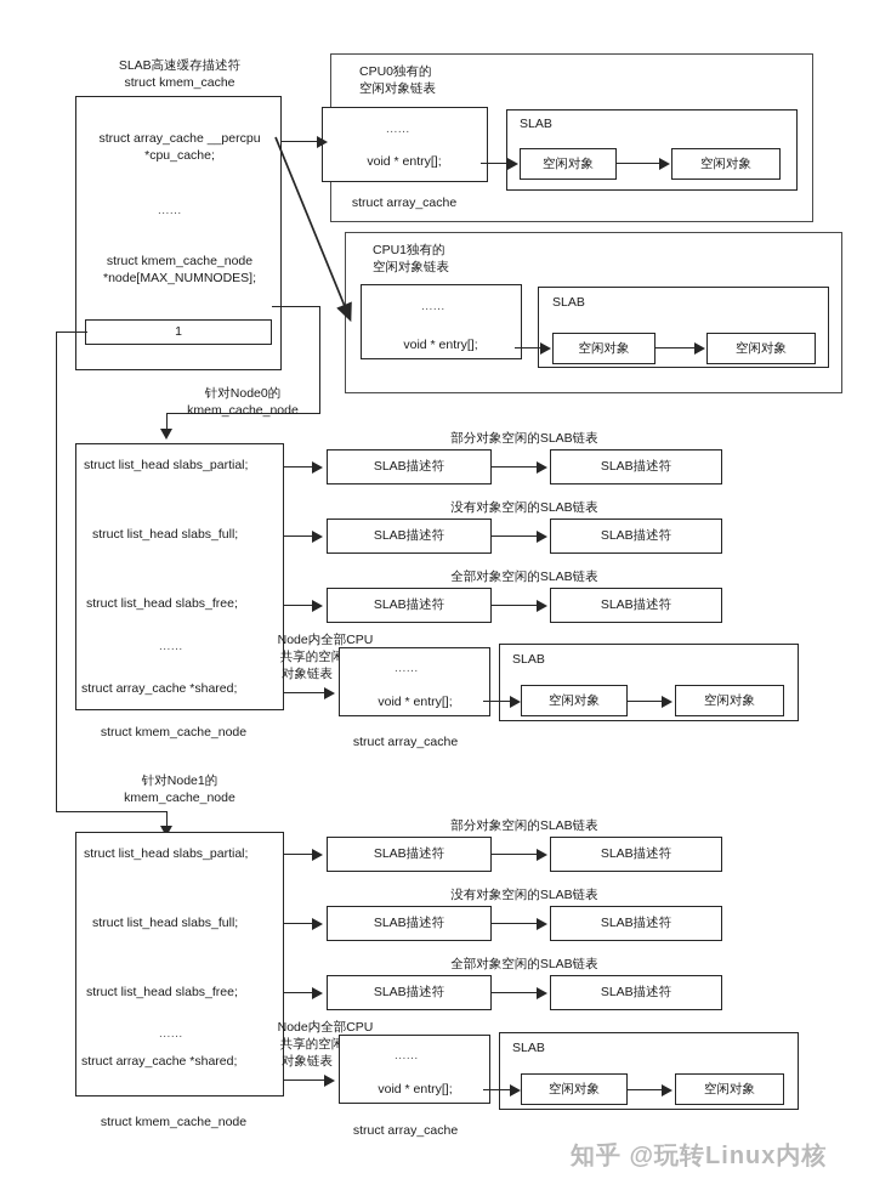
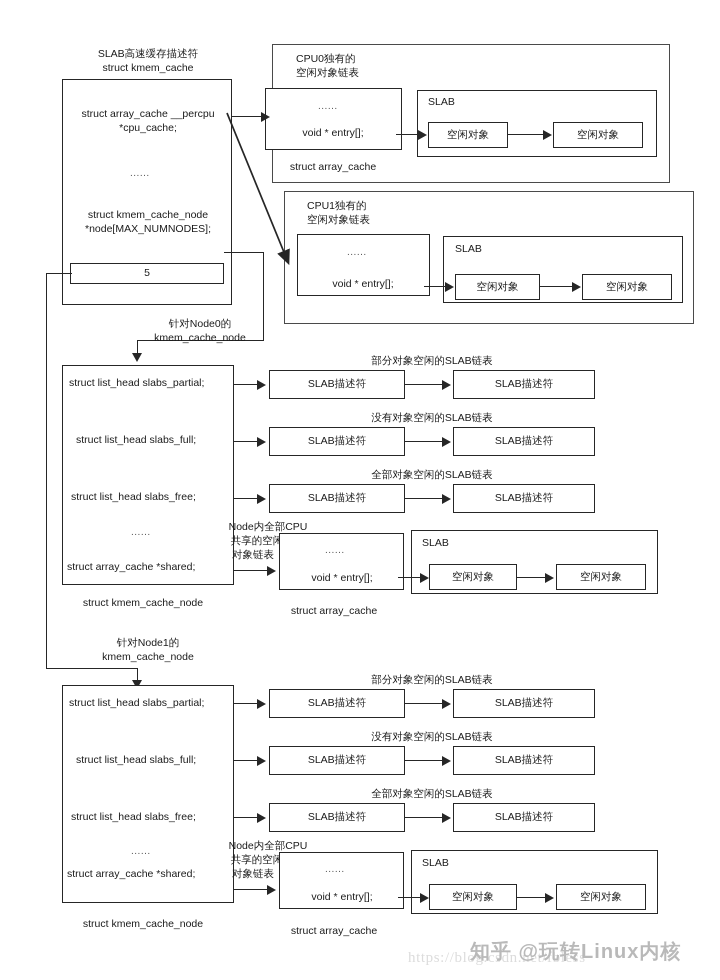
  SLAB高速缓存描述符
  struct kmem_cache
  struct array_cache __percpu
  *cpu_cache;
  ......
  struct kmem_cache_node
  *node[MAX_NUMNODES];
- 1
+ 5
  CPU0独有的
  空闲对象链表
  ......
  void * entry[];
  struct array_cache
  SLAB
  空闲对象
  空闲对象
  CPU1独有的
  空闲对象链表
  ......
  void * entry[];
  SLAB
  空闲对象
  空闲对象
  针对Node0的
  kmem_cache_node
  struct list_head slabs_partial;
  struct list_head slabs_full;
  struct list_head slabs_free;
  ......
  struct array_cache *shared;
  struct kmem_cache_node
  部分对象空闲的SLAB链表
  SLAB描述符
  SLAB描述符
  没有对象空闲的SLAB链表
  SLAB描述符
  SLAB描述符
  全部对象空闲的SLAB链表
  SLAB描述符
  SLAB描述符
  Node内全部CPU
  共享的空闲
  对象链表
  ......
  void * entry[];
  struct array_cache
  SLAB
  空闲对象
  空闲对象
  针对Node1的
  kmem_cache_node
  struct list_head slabs_partial;
  struct list_head slabs_full;
  struct list_head slabs_free;
  ......
  struct array_cache *shared;
  struct kmem_cache_node
  部分对象空闲的SLAB链表
  SLAB描述符
  SLAB描述符
  没有对象空闲的SLAB链表
  SLAB描述符
  SLAB描述符
  全部对象空闲的SLAB链表
  SLAB描述符
  SLAB描述符
  Node内全部CPU
  共享的空闲
  对象链表
  ......
  void * entry[];
  struct array_cache
  SLAB
  空闲对象
  空闲对象
+ https://blog.csdn.net/fbless
  知乎 @玩转Linux内核
